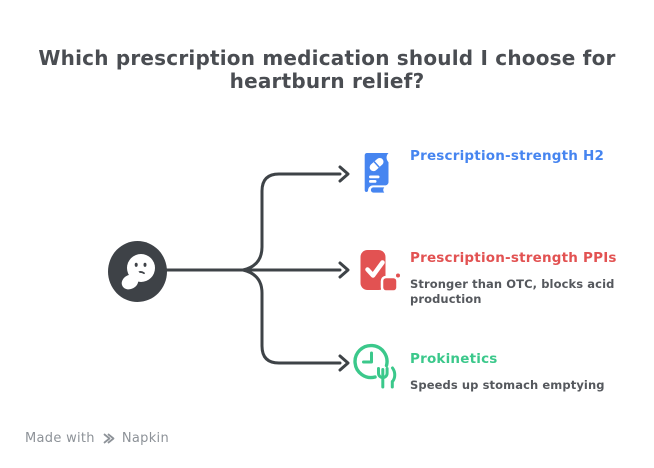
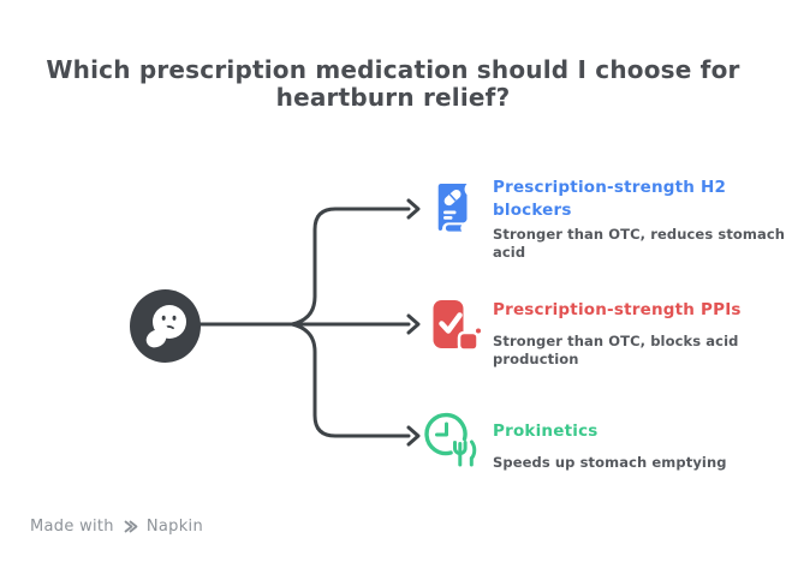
  Which prescription medication should I choose for
  heartburn relief?
  Prescription-strength H2
+ blockers
+ Stronger than OTC, reduces stomach
+ acid
  Prescription-strength PPIs
  Stronger than OTC, blocks acid
  production
  Prokinetics
  Speeds up stomach emptying
  Made with
  Napkin
